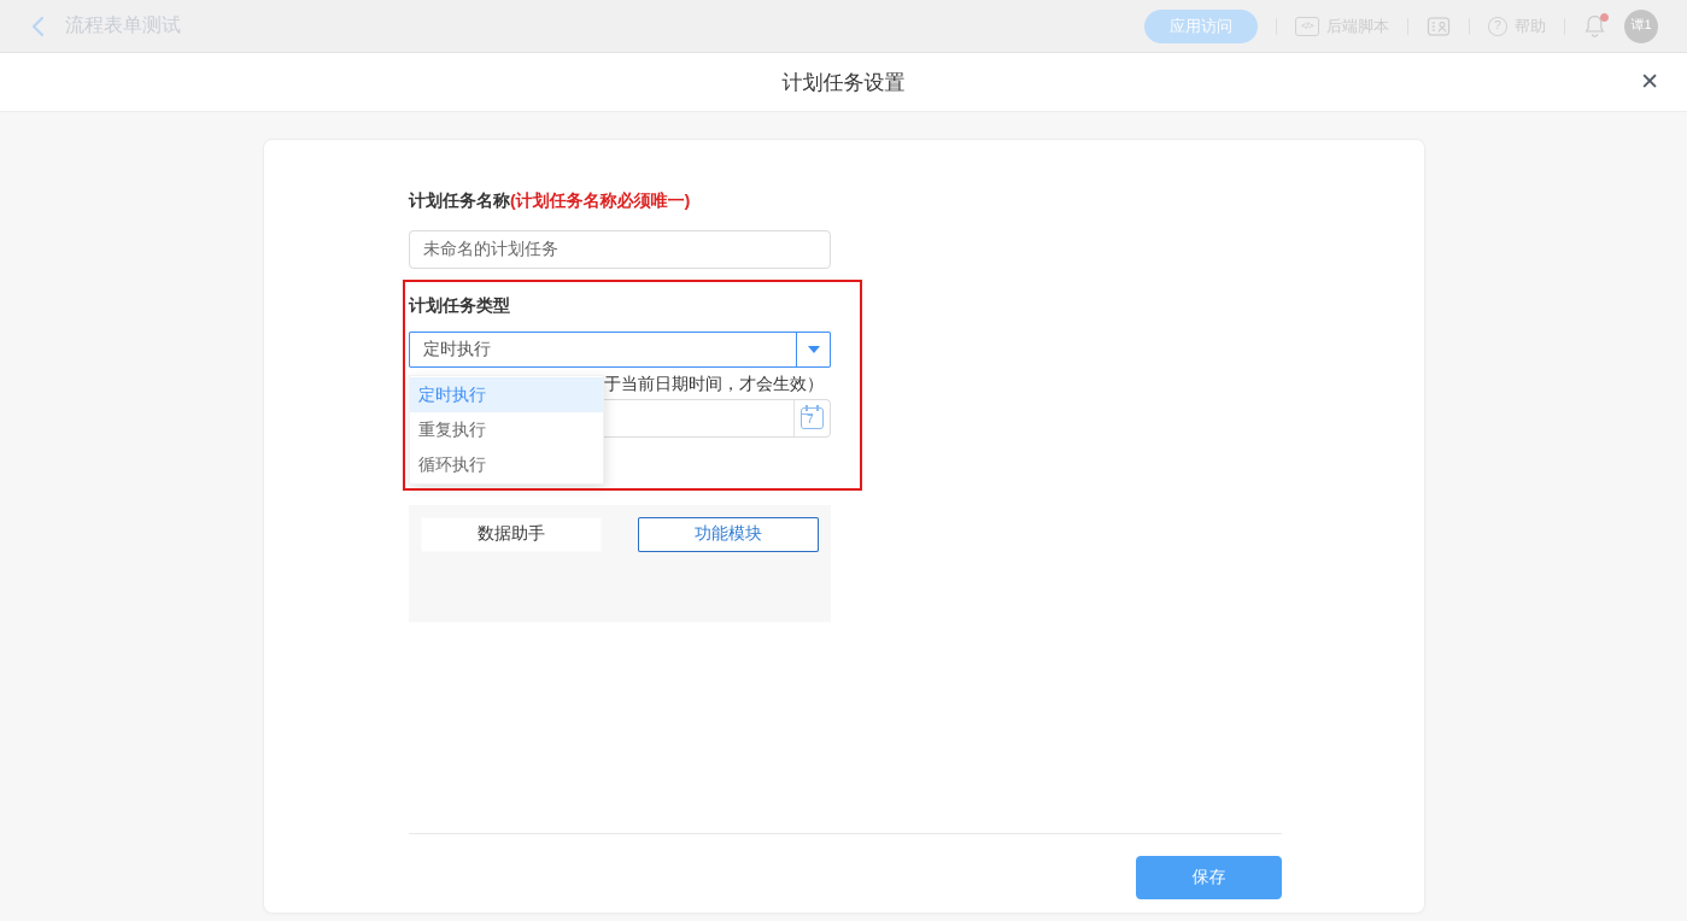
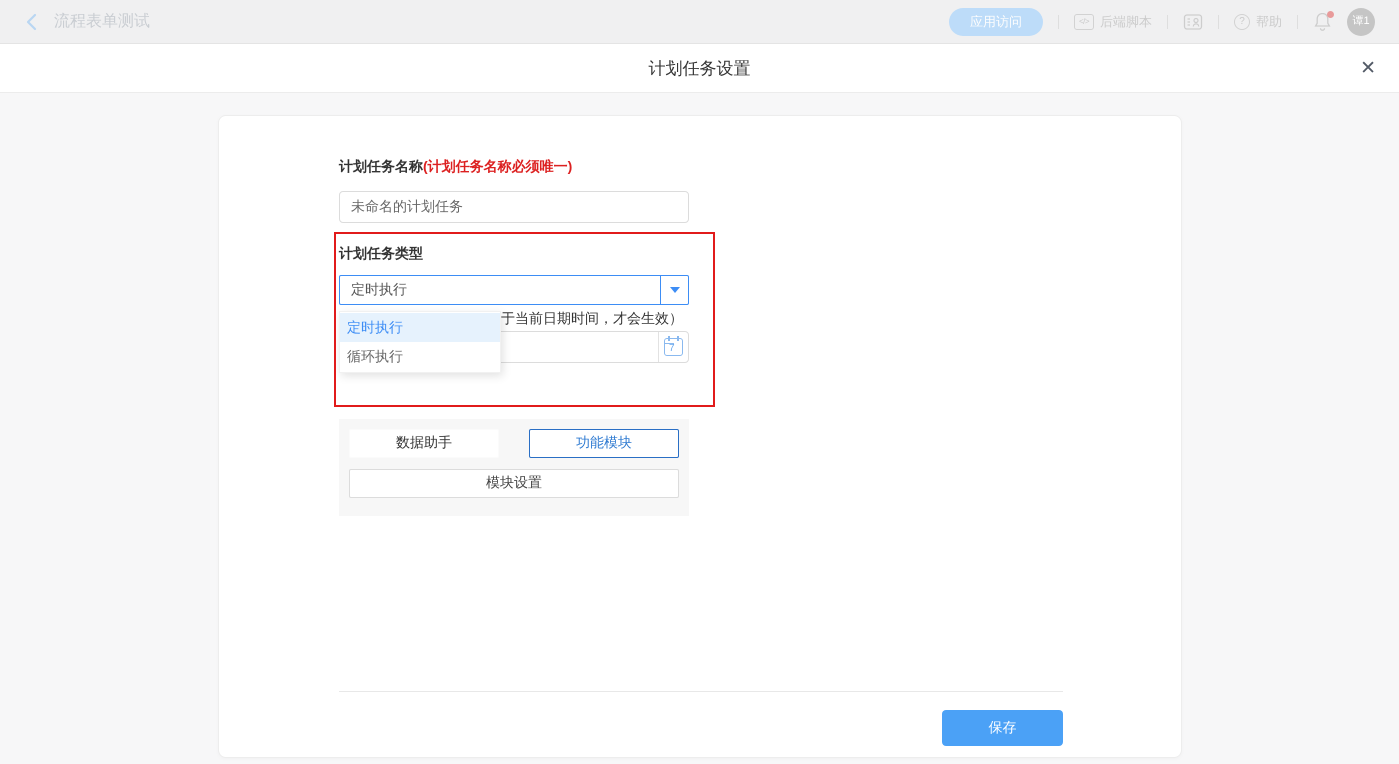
  流程表单测试
  应用访问
  </>
  后端脚本
  ?
  帮助
  谭1
  计划任务设置
  ✕
  计划任务名称(计划任务名称必须唯一)
  未命名的计划任务
  计划任务类型
  于当前日期时间，才会生效）
  7
  定时执行
  定时执行
- 重复执行
  循环执行
  数据助手
  功能模块
+ 模块设置
  保存
